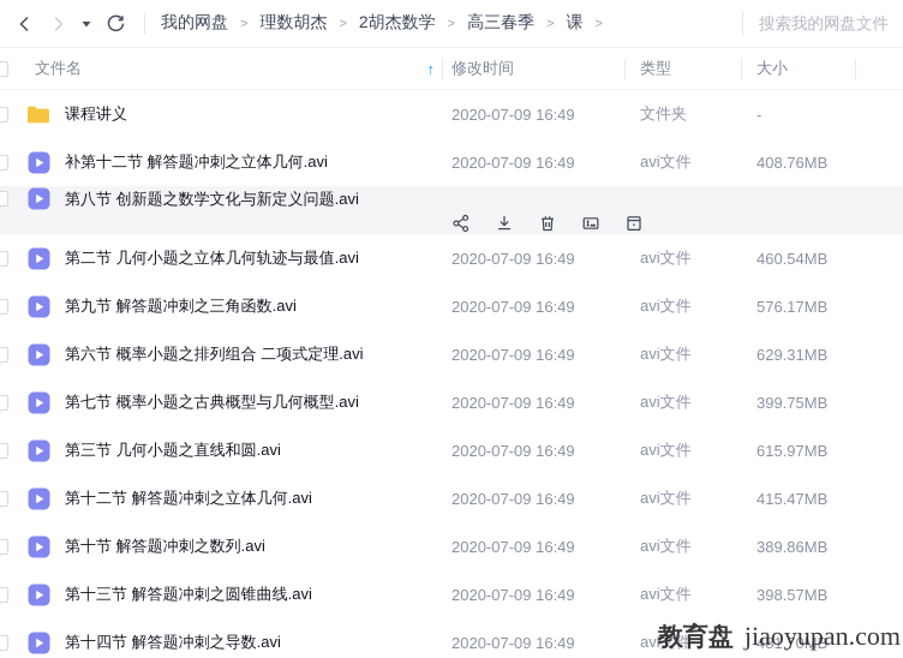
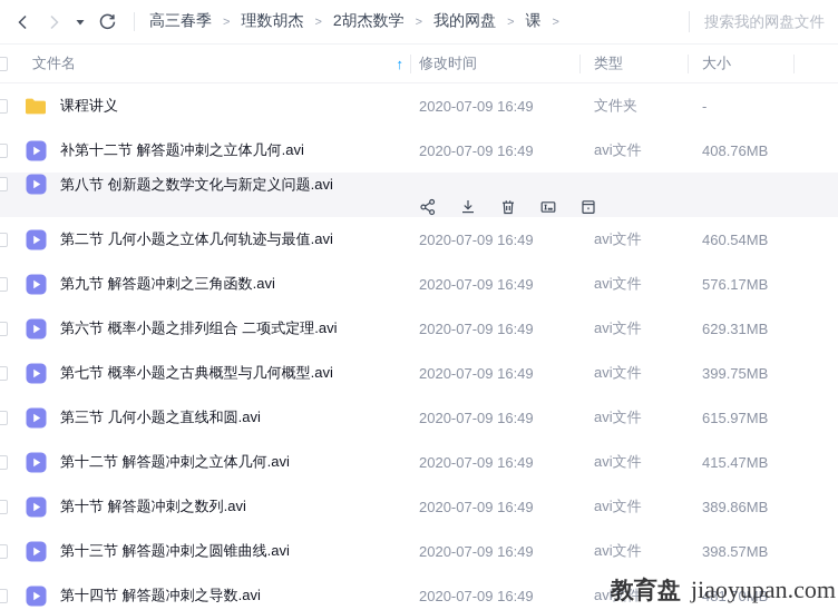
- 我的网盘
+ 高三春季
  >
  理数胡杰
  >
  2胡杰数学
  >
- 高三春季
+ 我的网盘
  >
  课
  >
  搜索我的网盘文件
  文件名
  ↑
  修改时间
  类型
  大小
  课程讲义
  2020-07-09 16:49
  文件夹
  -
  补第十二节 解答题冲刺之立体几何.avi
  2020-07-09 16:49
  avi文件
  408.76MB
  第八节 创新题之数学文化与新定义问题.avi
  第二节 几何小题之立体几何轨迹与最值.avi
  2020-07-09 16:49
  avi文件
  460.54MB
  第九节 解答题冲刺之三角函数.avi
  2020-07-09 16:49
  avi文件
  576.17MB
  第六节 概率小题之排列组合 二项式定理.avi
  2020-07-09 16:49
  avi文件
  629.31MB
  第七节 概率小题之古典概型与几何概型.avi
  2020-07-09 16:49
  avi文件
  399.75MB
  第三节 几何小题之直线和圆.avi
  2020-07-09 16:49
  avi文件
  615.97MB
  第十二节 解答题冲刺之立体几何.avi
  2020-07-09 16:49
  avi文件
  415.47MB
  第十节 解答题冲刺之数列.avi
  2020-07-09 16:49
  avi文件
  389.86MB
  第十三节 解答题冲刺之圆锥曲线.avi
  2020-07-09 16:49
  avi文件
  398.57MB
  第十四节 解答题冲刺之导数.avi
  2020-07-09 16:49
  avi文件
  481.70MB
  教育盘
  jiaoyupan.com
